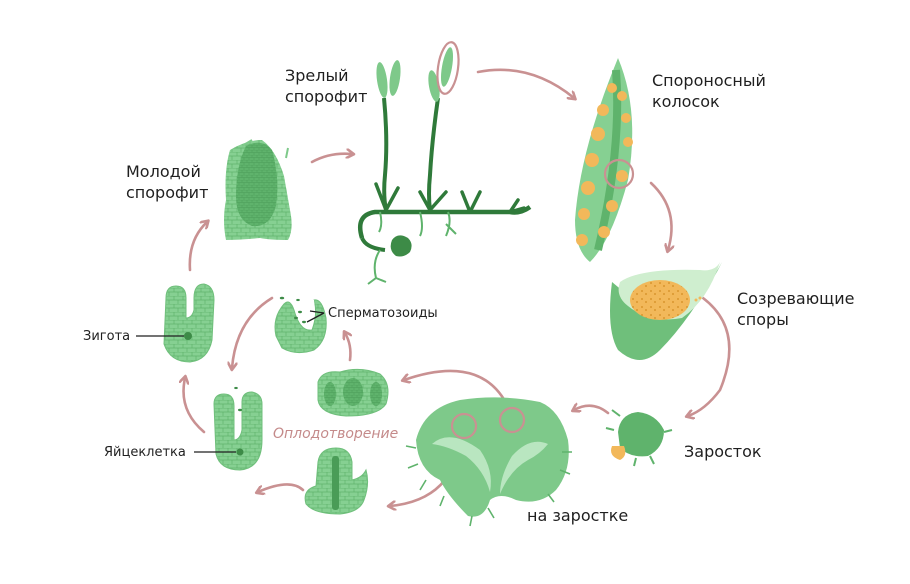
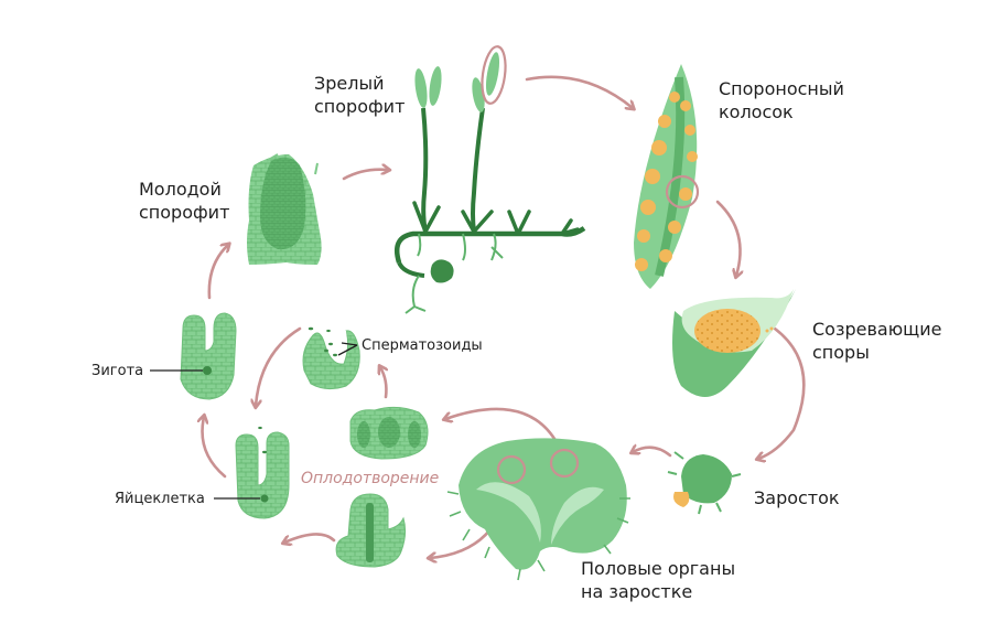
  Зрелый
  спорофит
  Спороносный
  колосок
  Молодой
  спорофит
  Созревающие
  споры
  Заросток
+ Половые органы
  на заростке
  Зигота
  Сперматозоиды
  Яйцеклетка
  Оплодотворение
